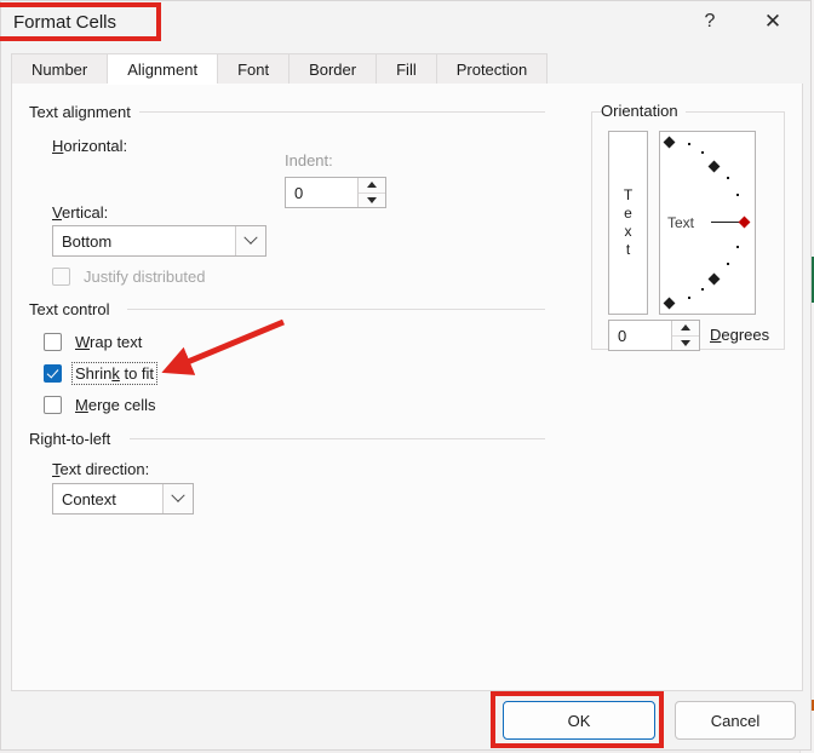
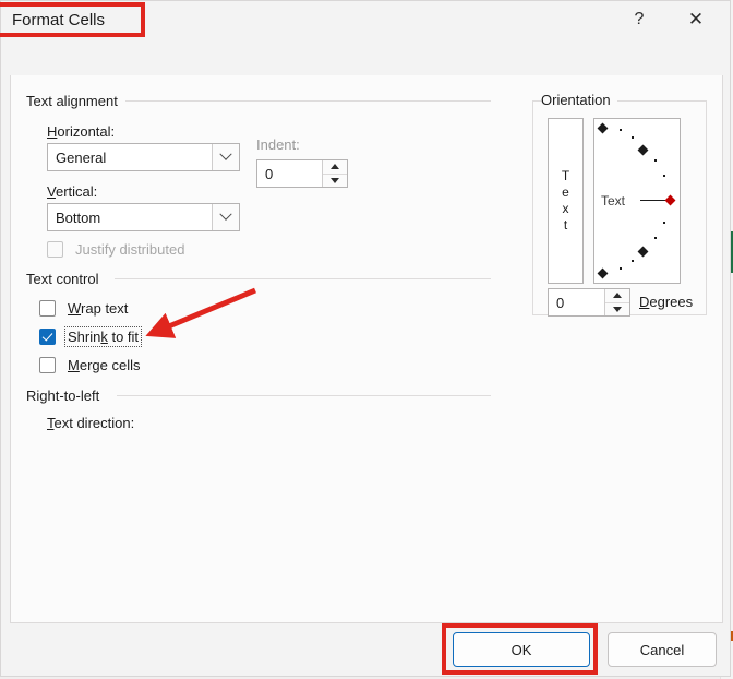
  Format Cells
  ?
  ✕
- Number
- Alignment
- Font
- Border
- Fill
- Protection
  Text alignment
  Horizontal:
+ General
  Indent:
  0
  Vertical:
  Bottom
  Justify distributed
  Text control
  Wrap text
  Shrink to fit
  Merge cells
  Right-to-left
  Text direction:
- Context
  Orientation
  T
  e
  x
  t
  Text
  0
  Degrees
  OK
  Cancel
